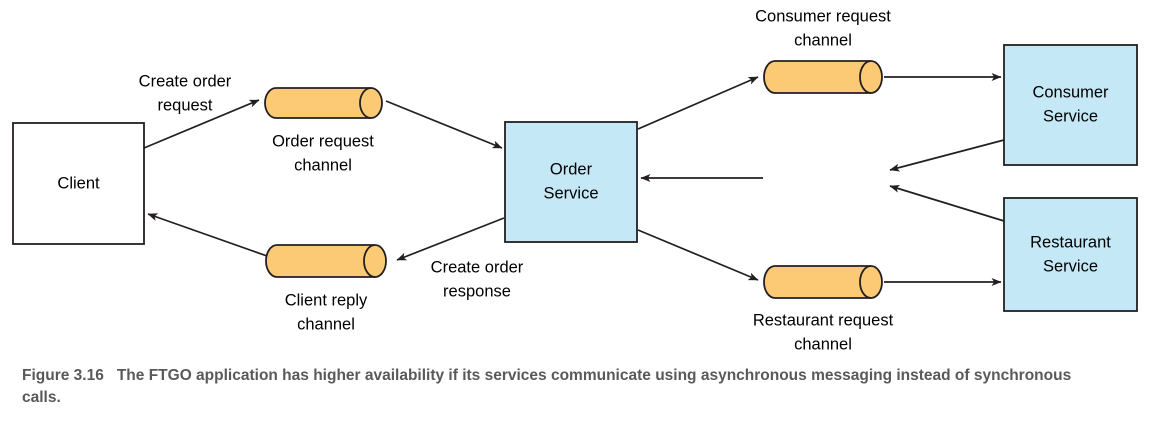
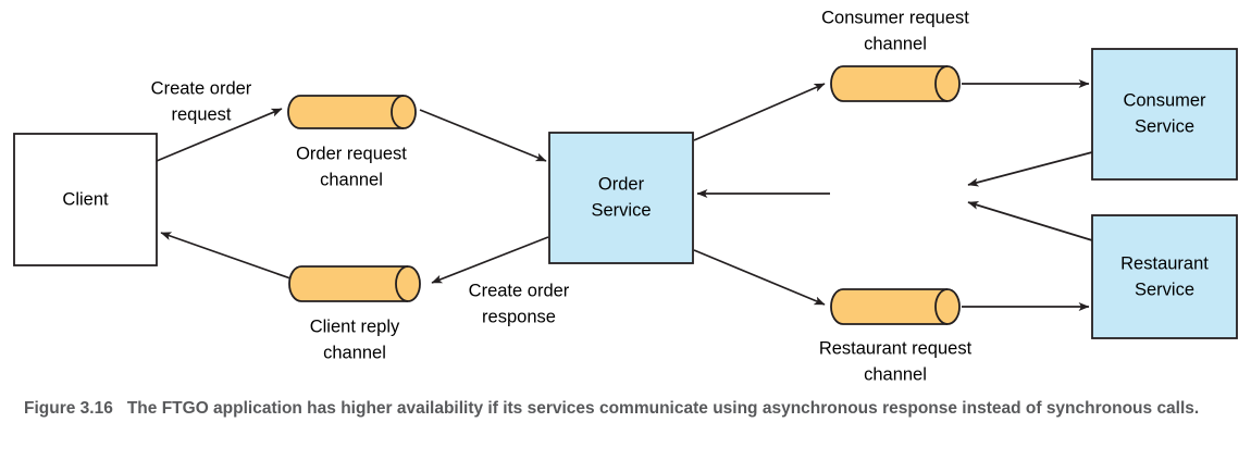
  Client
  Order
  Service
  Consumer
  Service
  Restaurant
  Service
  Order request
  channel
  Client reply
  channel
  Consumer request
  channel
  Restaurant request
  channel
  Create order
  request
  Create order
  response
- Figure 3.16 The FTGO application has higher availability if its services communicate using asynchronous messaging instead of synchronous calls.
+ Figure 3.16 The FTGO application has higher availability if its services communicate using asynchronous response instead of synchronous calls.
